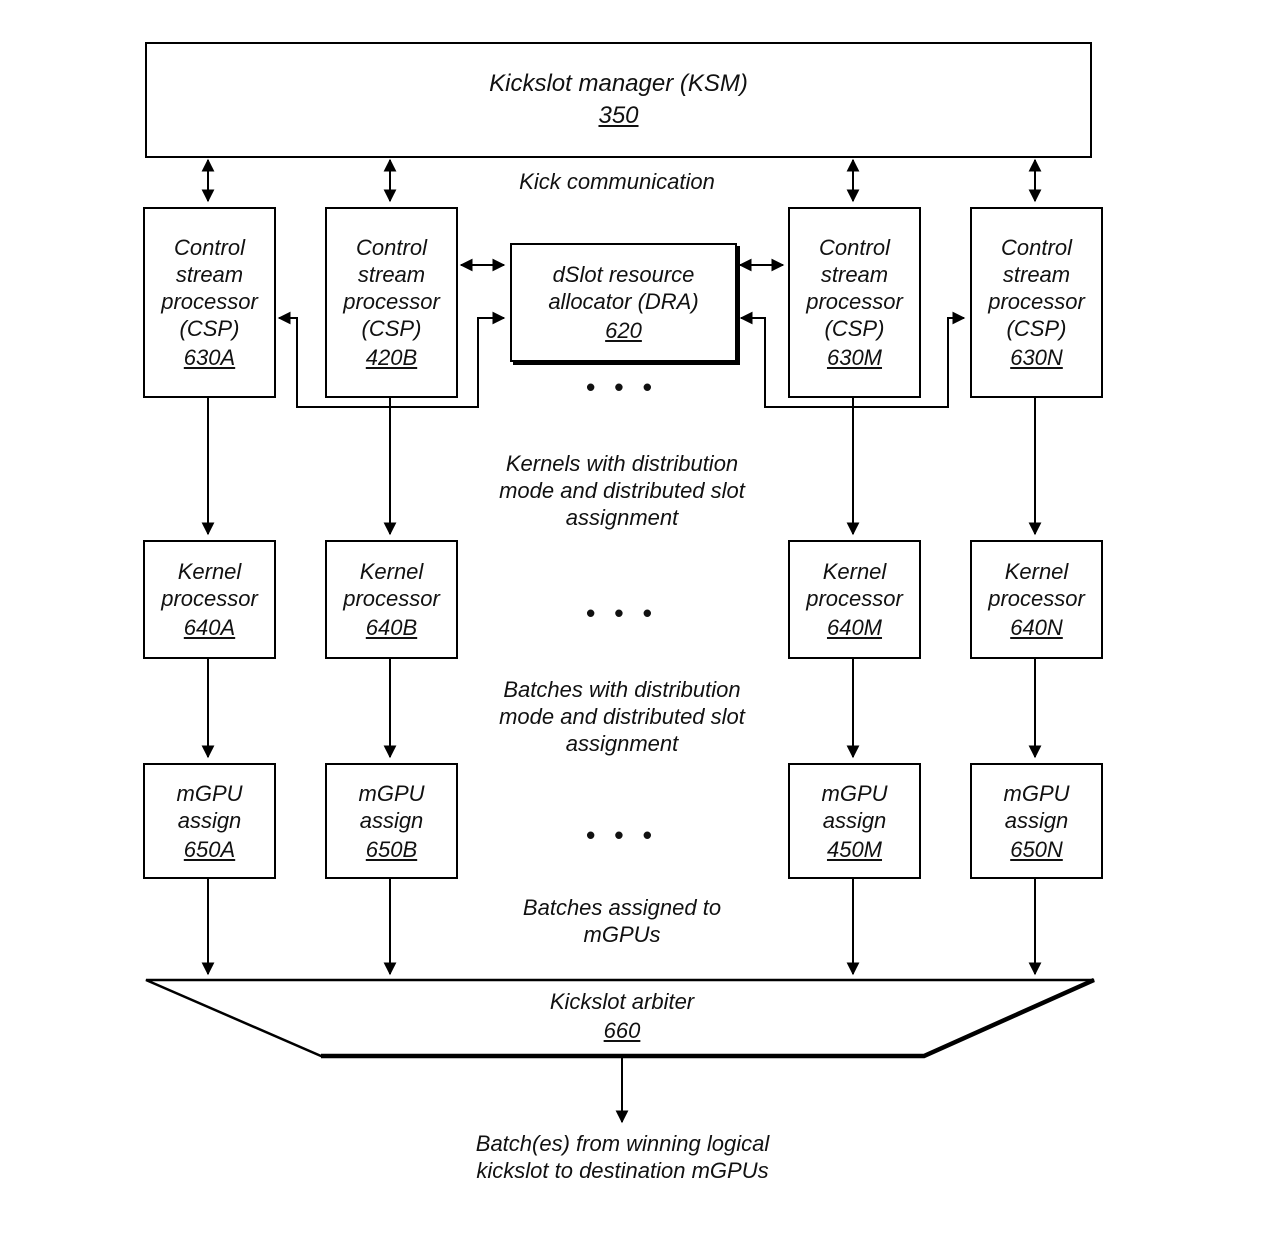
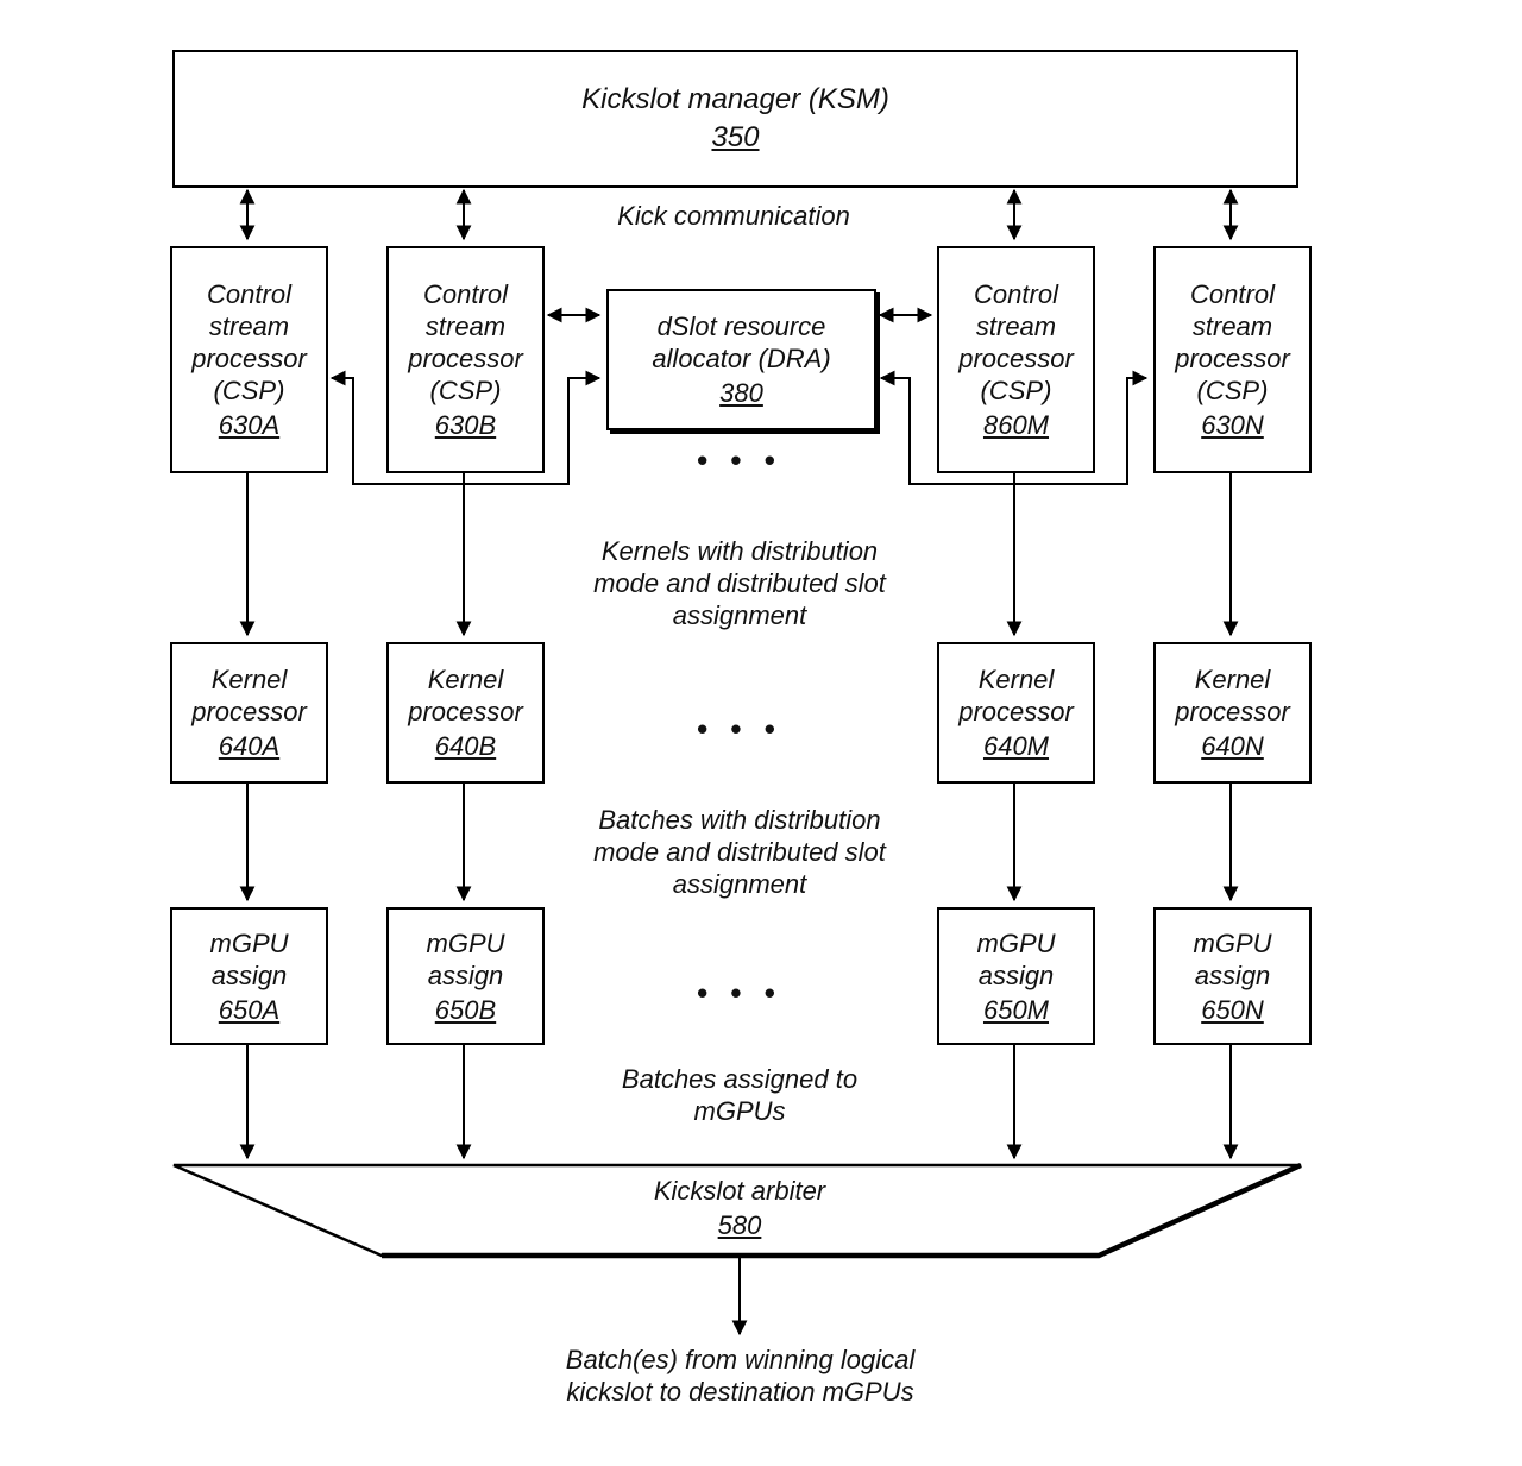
  Kickslot manager (KSM)
  350
  Kick communication
  Control
  stream
  processor
  (CSP)
  630A
  Control
  stream
  processor
  (CSP)
- 420B
+ 630B
  Control
  stream
  processor
  (CSP)
- 630M
+ 860M
  Control
  stream
  processor
  (CSP)
  630N
  dSlot resource
  allocator (DRA)
- 620
+ 380
  • • •
  • • •
  • • •
  Kernels with distribution
  mode and distributed slot
  assignment
  Kernel
  processor
  640A
  Kernel
  processor
  640B
  Kernel
  processor
  640M
  Kernel
  processor
  640N
  Batches with distribution
  mode and distributed slot
  assignment
  mGPU
  assign
  650A
  mGPU
  assign
  650B
  mGPU
  assign
- 450M
+ 650M
  mGPU
  assign
  650N
  Batches assigned to
  mGPUs
  Kickslot arbiter
- 660
+ 580
  Batch(es) from winning logical
  kickslot to destination mGPUs
